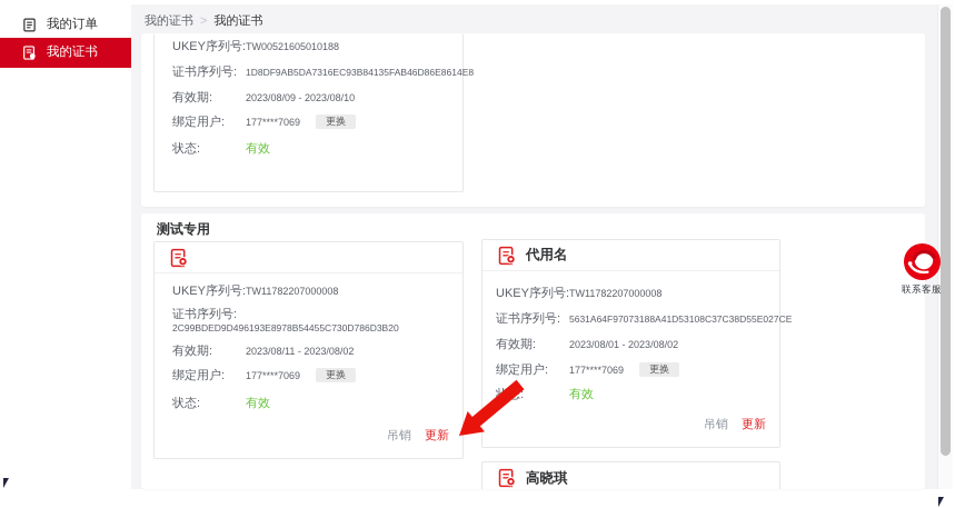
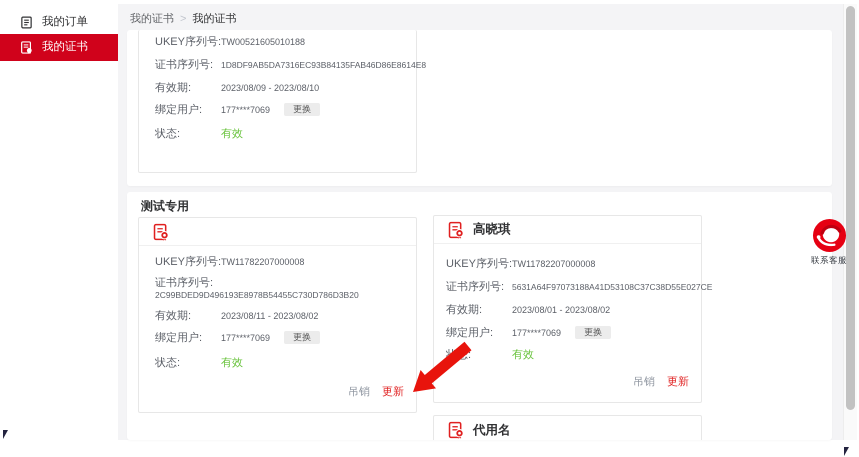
  我的订单
  我的证书
  我的证书 > 我的证书
  UKEY序列号:
  TW00521605010188
  证书序列号:
  1D8DF9AB5DA7316EC93B84135FAB46D86E8614E8
  有效期:
  2023/08/09 - 2023/08/10
  绑定用户:
  177****7069
  更换
  状态:
  有效
  测试专用
  UKEY序列号:
  TW11782207000008
  证书序列号:
  2C99BDED9D496193E8978B54455C730D786D3B20
  有效期:
  2023/08/11 - 2023/08/02
  绑定用户:
  177****7069
  更换
  状态:
  有效
  吊销 更新
- 代用名
+ 高晓琪
  UKEY序列号:
  TW11782207000008
  证书序列号:
  5631A64F97073188A41D53108C37C38D55E027CE
  有效期:
  2023/08/01 - 2023/08/02
  绑定用户:
  177****7069
  更换
  有效
  吊销 更新
- 高晓琪
+ 代用名
  联系客服
